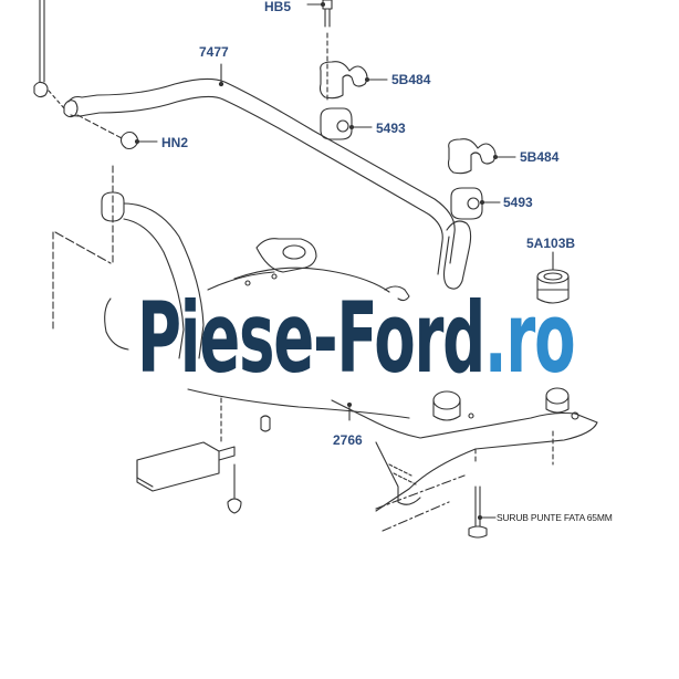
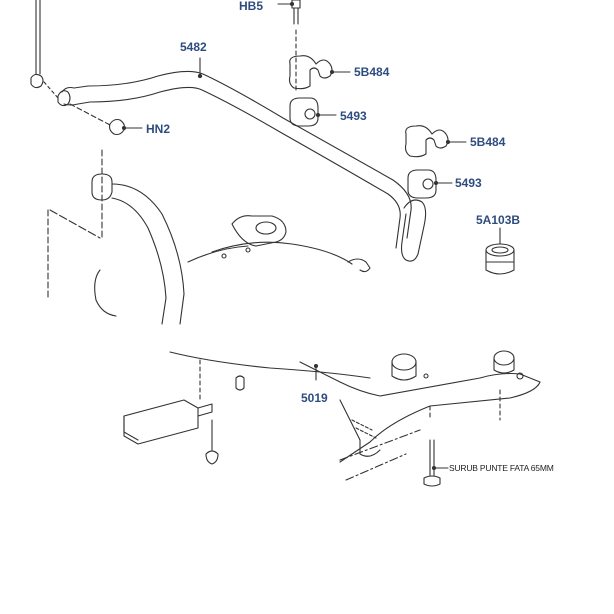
  HB5
- 7477
+ 5482
  5B484
  HN2
  5493
  5B484
  5493
  5A103B
- 2766
+ 5019
  SURUB PUNTE FATA 65MM
- Piese-Ford.ro
